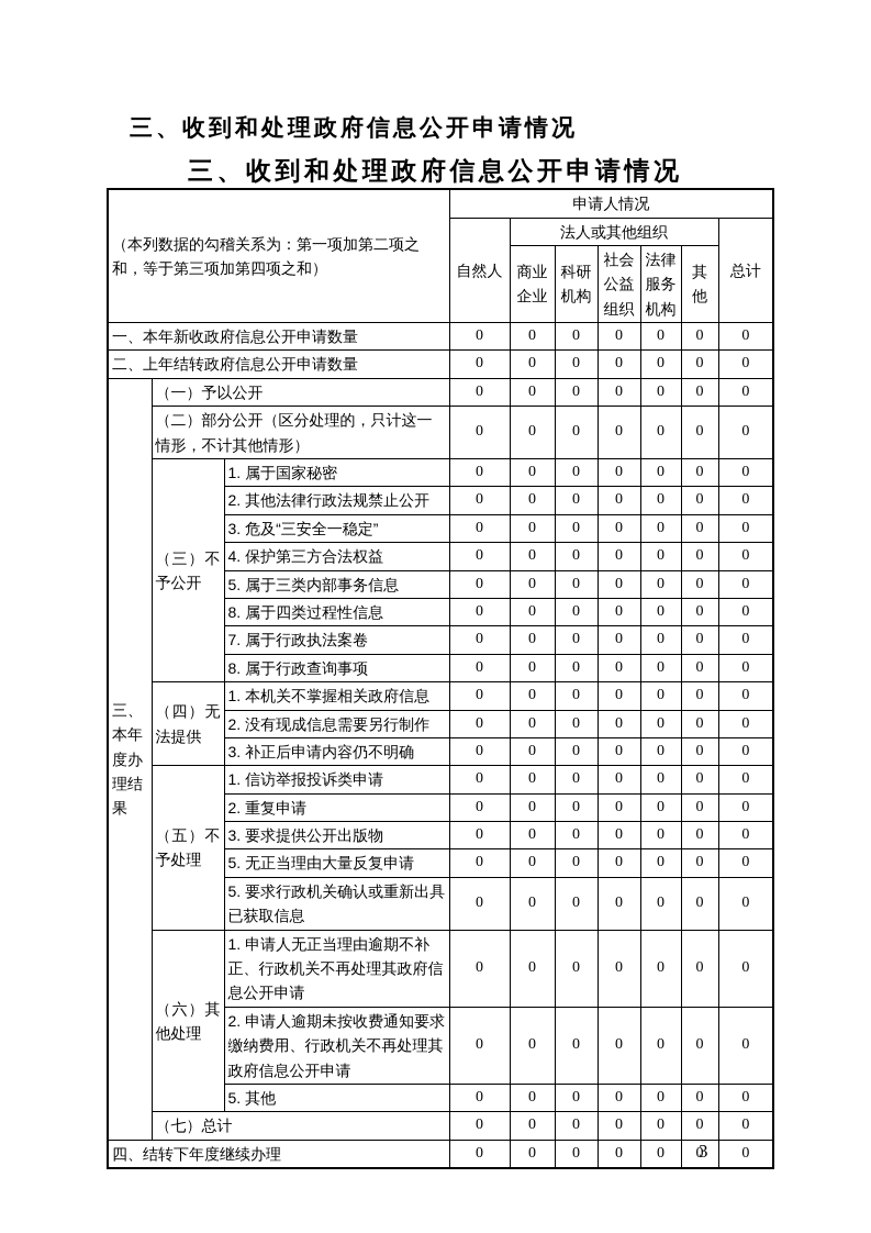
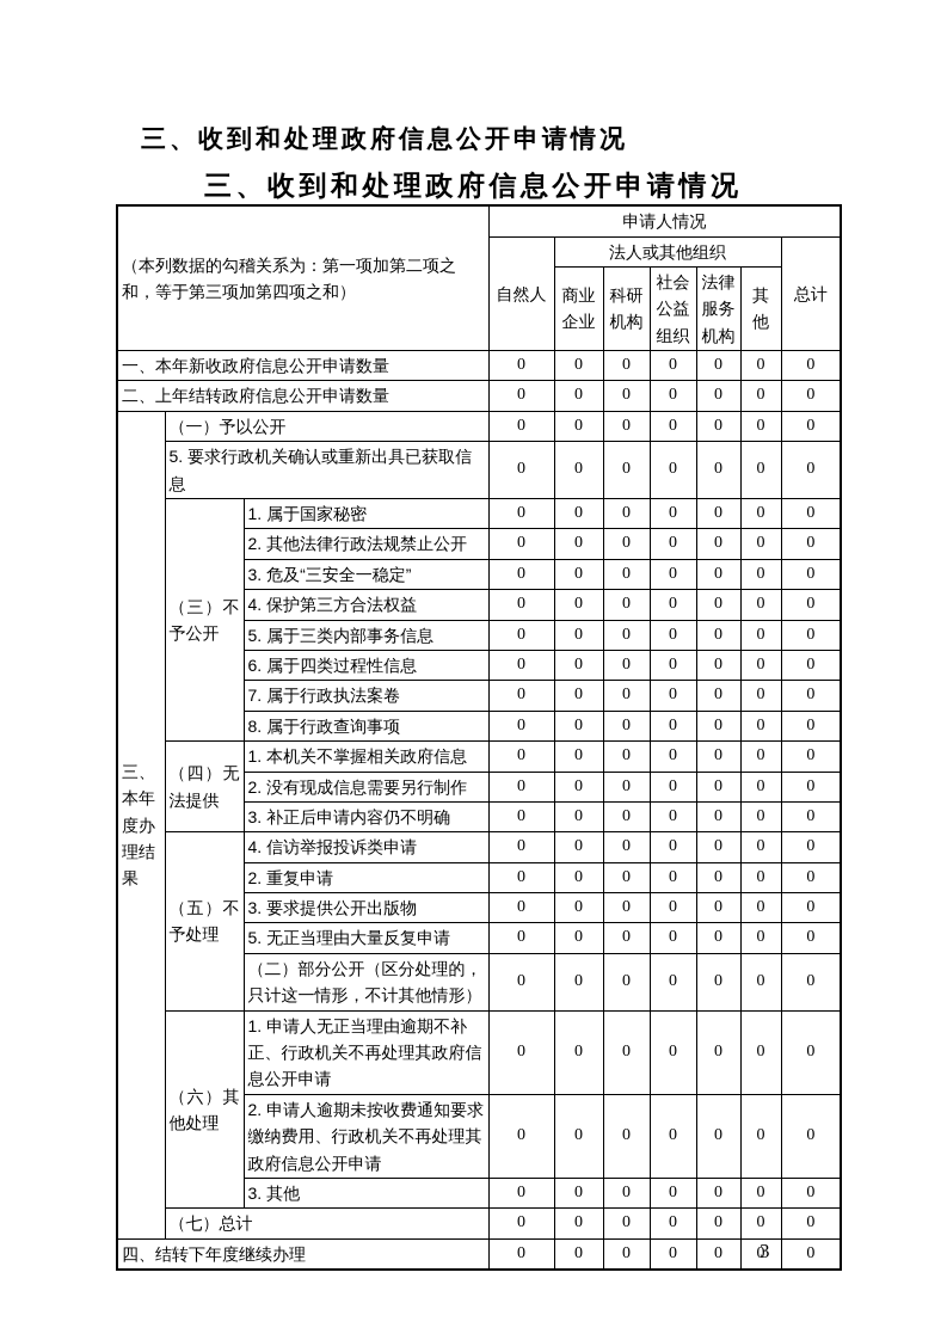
  三、收到和处理政府信息公开申请情况
  三、收到和处理政府信息公开申请情况
  （本列数据的勾稽关系为：第一项加第二项之和，等于第三项加第四项之和）	申请人情况
  自然人	法人或其他组织	总计
  商业企业	科研机构	社会公益组织	法律服务机构	其他
  一、本年新收政府信息公开申请数量	0	0	0	0	0	0	0
  二、上年结转政府信息公开申请数量	0	0	0	0	0	0	0
  三、本年度办理结果	（一）予以公开	0	0	0	0	0	0	0
- （二）部分公开（区分处理的，只计这一情形，不计其他情形）	0	0	0	0	0	0	0
+ 5. 要求行政机关确认或重新出具已获取信息	0	0	0	0	0	0	0
  （三）不予公开	1. 属于国家秘密	0	0	0	0	0	0	0
  2. 其他法律行政法规禁止公开	0	0	0	0	0	0	0
  3. 危及“三安全一稳定”	0	0	0	0	0	0	0
  4. 保护第三方合法权益	0	0	0	0	0	0	0
  5. 属于三类内部事务信息	0	0	0	0	0	0	0
- 8. 属于四类过程性信息	0	0	0	0	0	0	0
+ 6. 属于四类过程性信息	0	0	0	0	0	0	0
  7. 属于行政执法案卷	0	0	0	0	0	0	0
  8. 属于行政查询事项	0	0	0	0	0	0	0
  （四）无法提供	1. 本机关不掌握相关政府信息	0	0	0	0	0	0	0
  2. 没有现成信息需要另行制作	0	0	0	0	0	0	0
  3. 补正后申请内容仍不明确	0	0	0	0	0	0	0
- （五）不予处理	1. 信访举报投诉类申请	0	0	0	0	0	0	0
+ （五）不予处理	4. 信访举报投诉类申请	0	0	0	0	0	0	0
  2. 重复申请	0	0	0	0	0	0	0
  3. 要求提供公开出版物	0	0	0	0	0	0	0
  5. 无正当理由大量反复申请	0	0	0	0	0	0	0
- 5. 要求行政机关确认或重新出具已获取信息	0	0	0	0	0	0	0
+ （二）部分公开（区分处理的，只计这一情形，不计其他情形）	0	0	0	0	0	0	0
  （六）其他处理	1. 申请人无正当理由逾期不补正、行政机关不再处理其政府信息公开申请	0	0	0	0	0	0	0
  2. 申请人逾期未按收费通知要求缴纳费用、行政机关不再处理其政府信息公开申请	0	0	0	0	0	0	0
- 5. 其他	0	0	0	0	0	0	0
+ 3. 其他	0	0	0	0	0	0	0
  （七）总计	0	0	0	0	0	0	0
  四、结转下年度继续办理	0	0	0	0	0	0	0
  3
